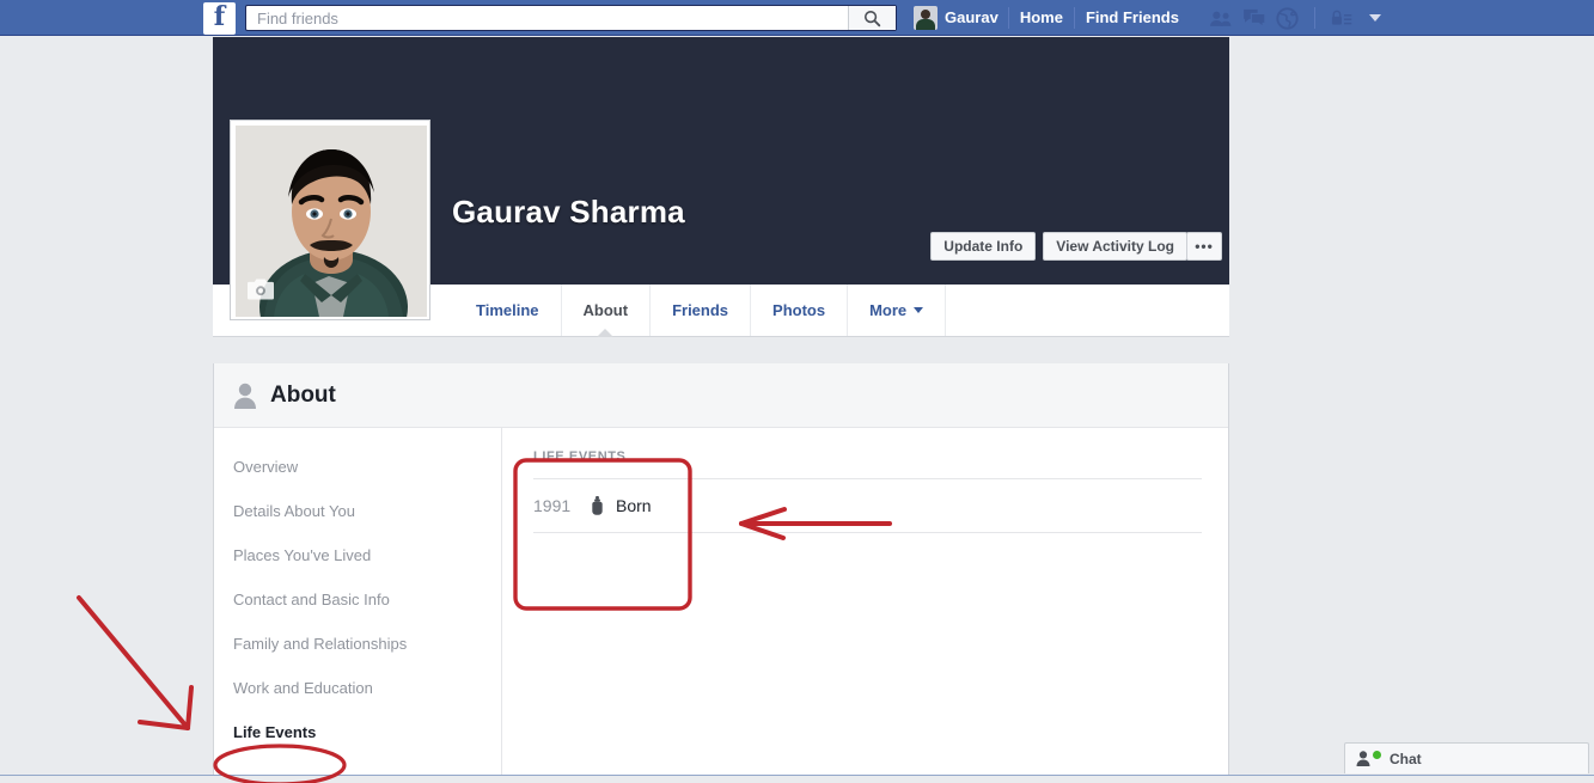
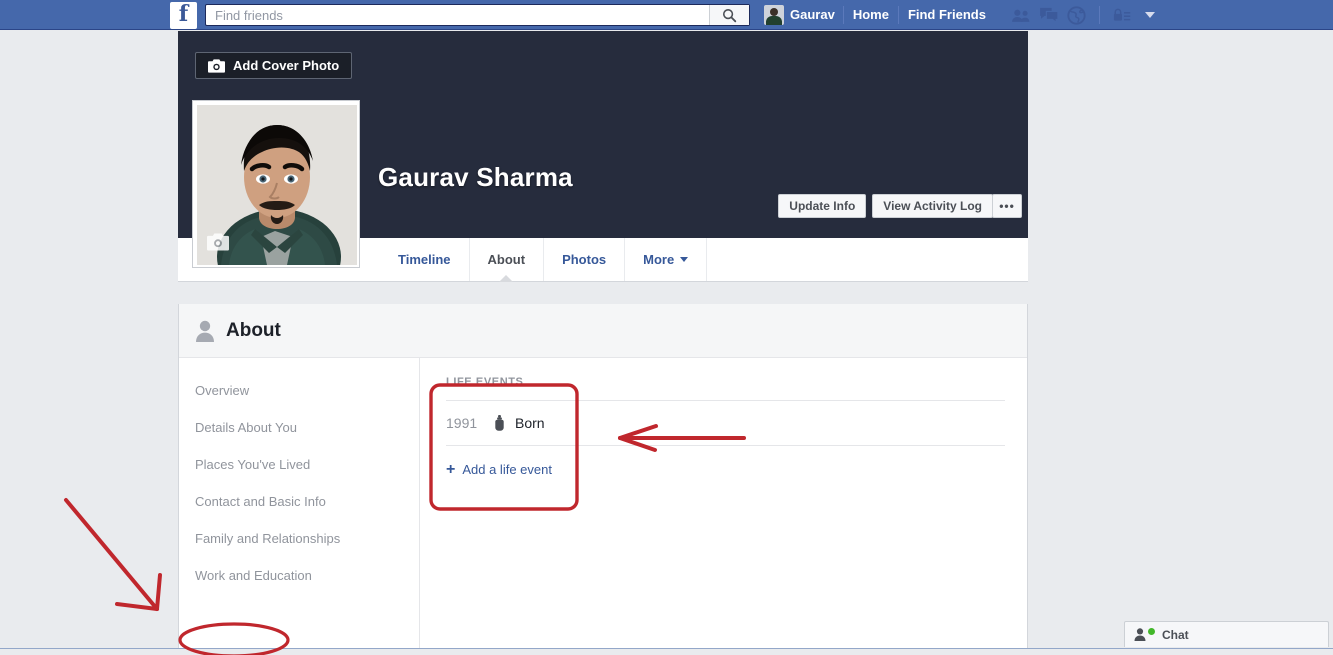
  f
  Find friends
  Gaurav
  Home
  Find Friends
+ Add Cover Photo
  Gaurav Sharma
  Update Info
  View Activity Log
  •••
  Timeline
  About
- Friends
  Photos
  More
  About
  Overview
  Details About You
  Places You've Lived
  Contact and Basic Info
  Family and Relationships
  Work and Education
- Life Events
  LIFE EVENTS
  1991
  Born
+ +
+ Add a life event
  Chat
